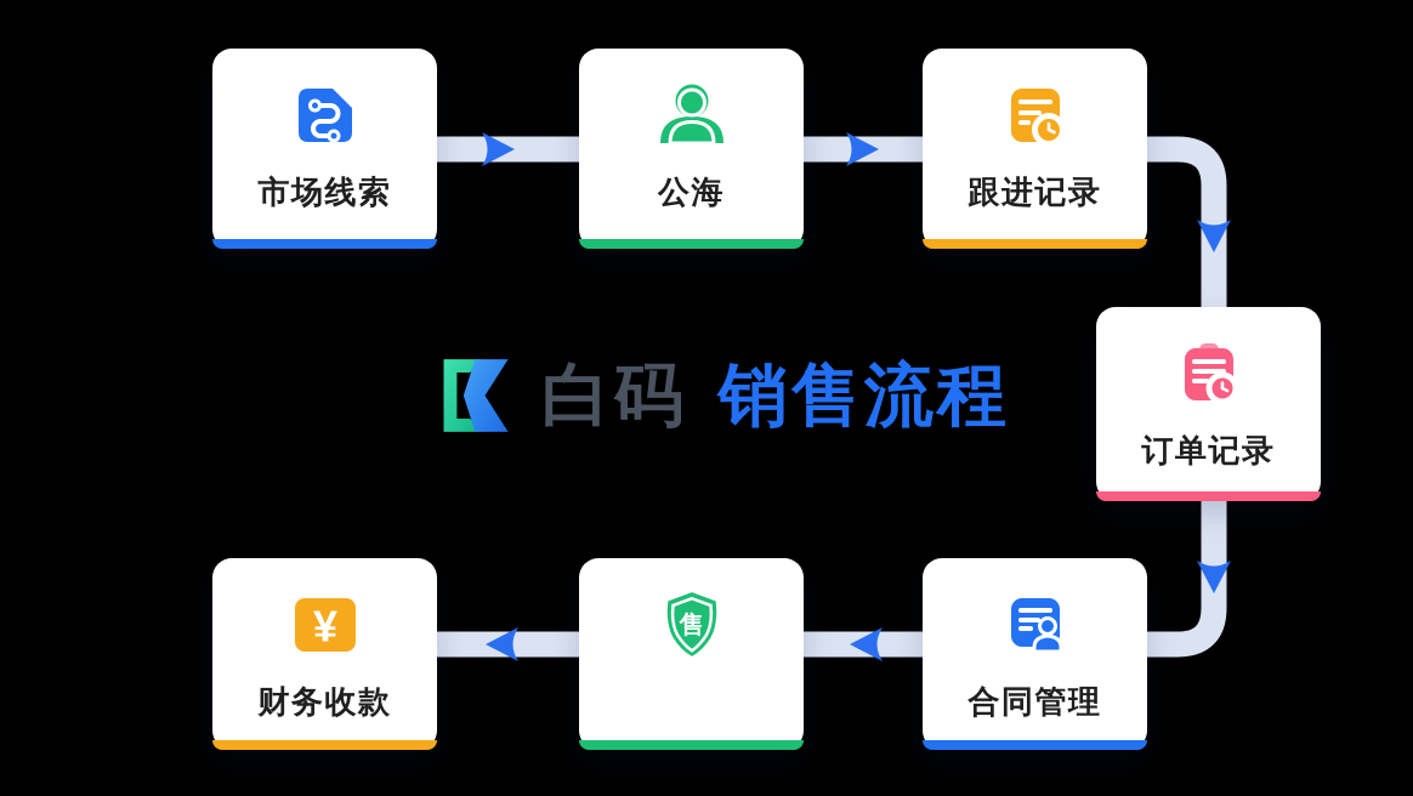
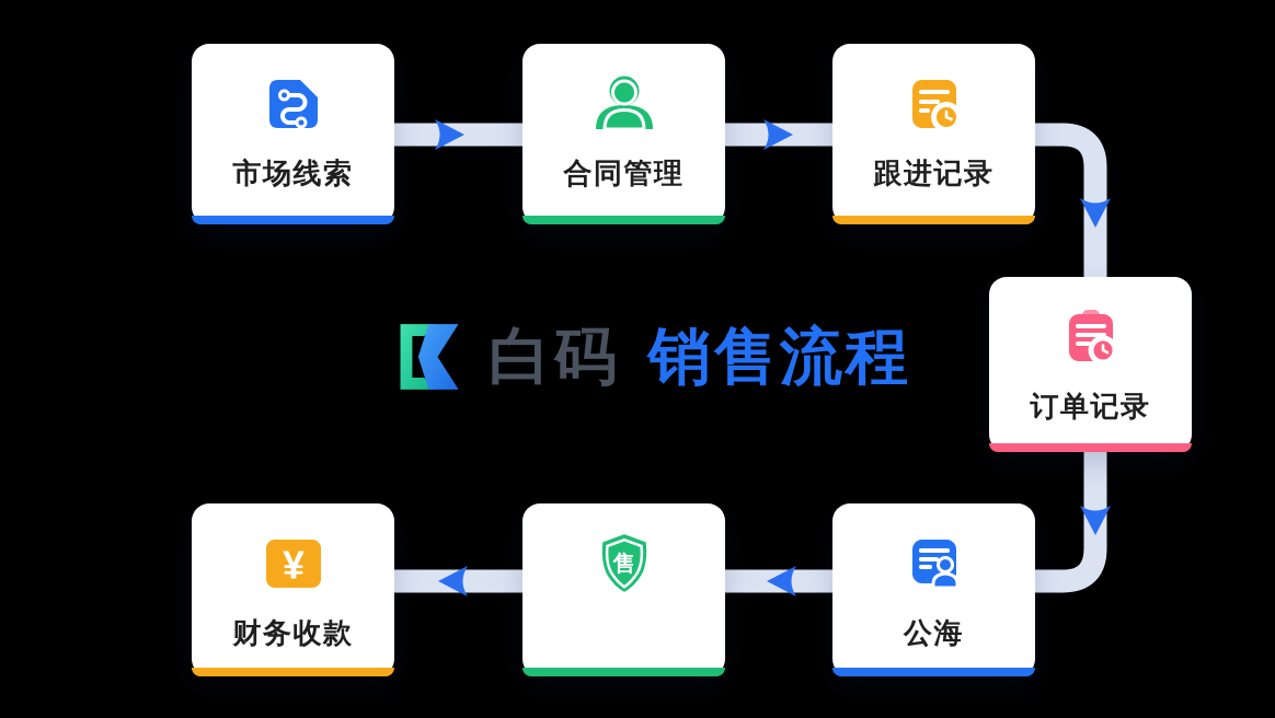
  白码
  销售流程
  市场线索
- 公海
+ 合同管理
  跟进记录
  订单记录
- 合同管理
+ 公海
  售
  ¥
  财务收款
